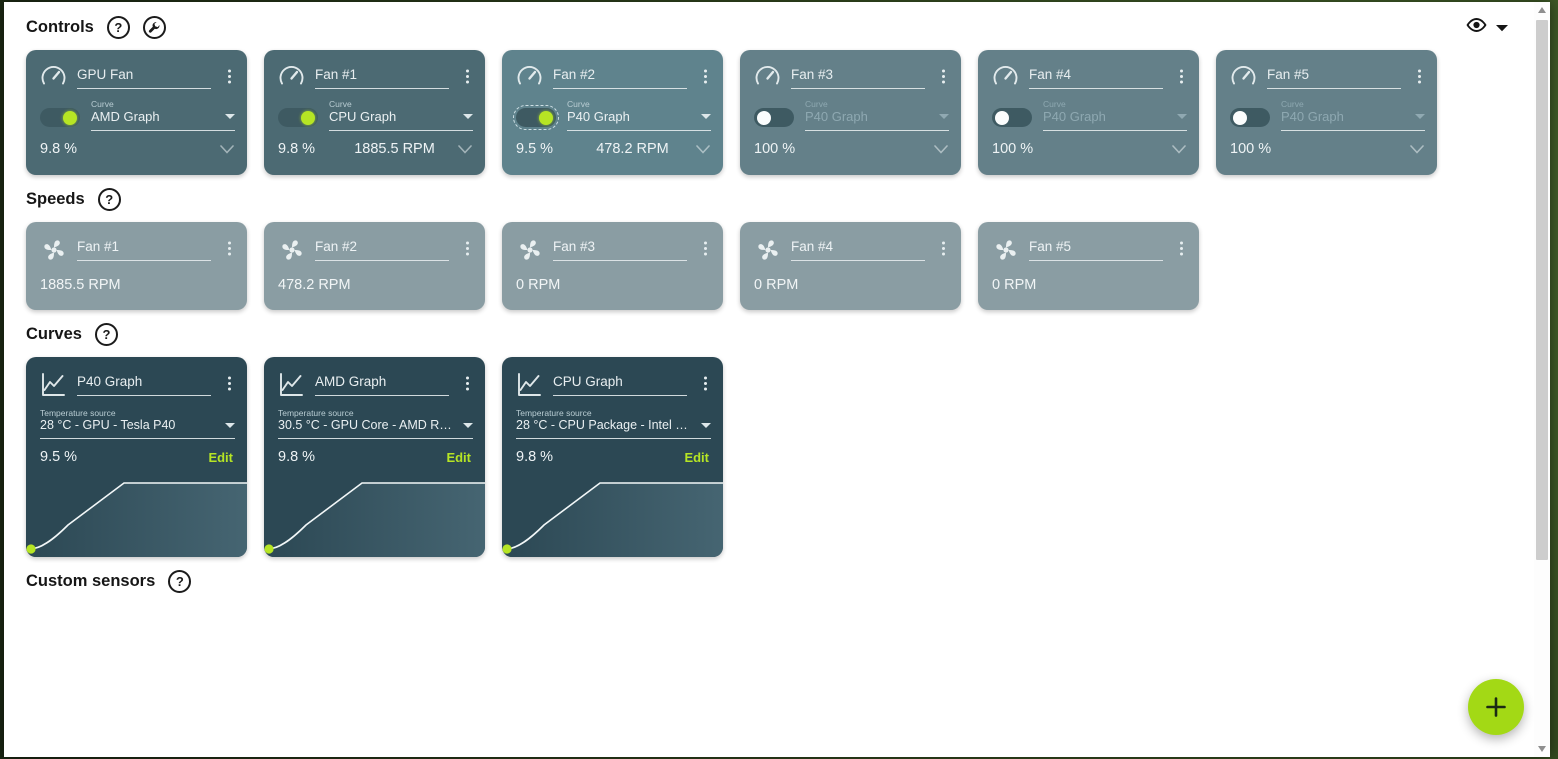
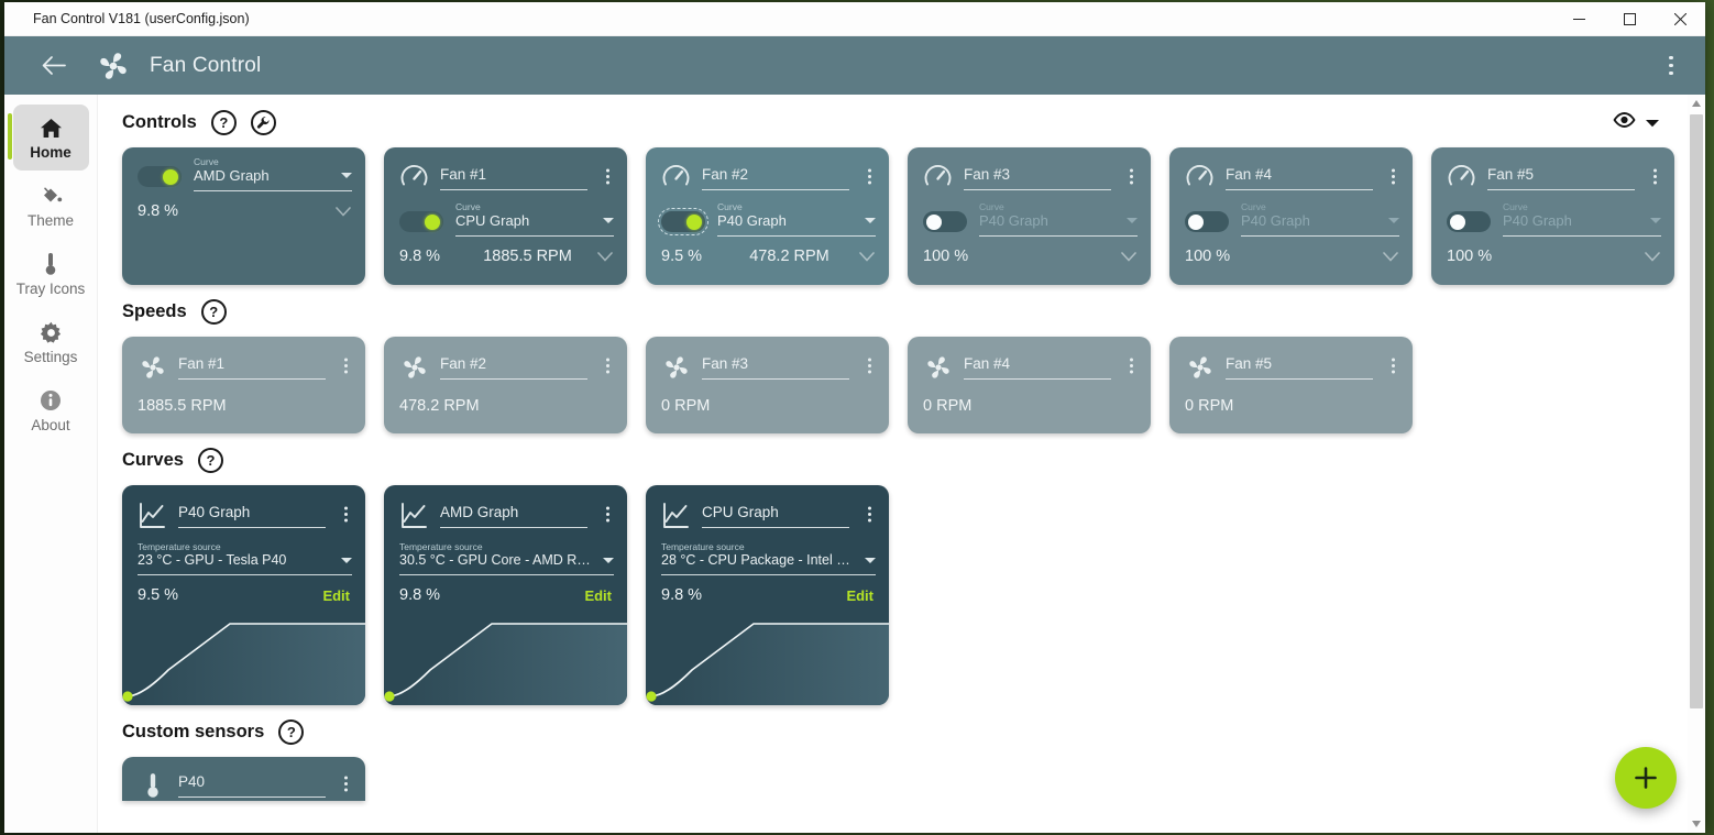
+ Fan Control V181 (userConfig.json)
+ Fan Control
+ Home
+ Theme
+ Tray Icons
+ Settings
+ About
  Controls
  ?
- GPU Fan
  Curve
  AMD Graph
  9.8 %
  Fan #1
  Curve
  CPU Graph
  9.8 %
  1885.5 RPM
  Fan #2
  Curve
  P40 Graph
  9.5 %
  478.2 RPM
  Fan #3
  Curve
  P40 Graph
  100 %
  Fan #4
  Curve
  P40 Graph
  100 %
  Fan #5
  Curve
  P40 Graph
  100 %
  Speeds
  ?
  Fan #1
  1885.5 RPM
  Fan #2
  478.2 RPM
  Fan #3
  0 RPM
  Fan #4
  0 RPM
  Fan #5
  0 RPM
  Curves
  ?
  P40 Graph
  Temperature source
- 28 °C - GPU - Tesla P40
+ 23 °C - GPU - Tesla P40
  9.5 %
  Edit
  AMD Graph
  Temperature source
  30.5 °C - GPU Core - AMD Rade
  9.8 %
  Edit
  CPU Graph
  Temperature source
  28 °C - CPU Package - Intel Xeo
  9.8 %
  Edit
  Custom sensors
  ?
+ P40
